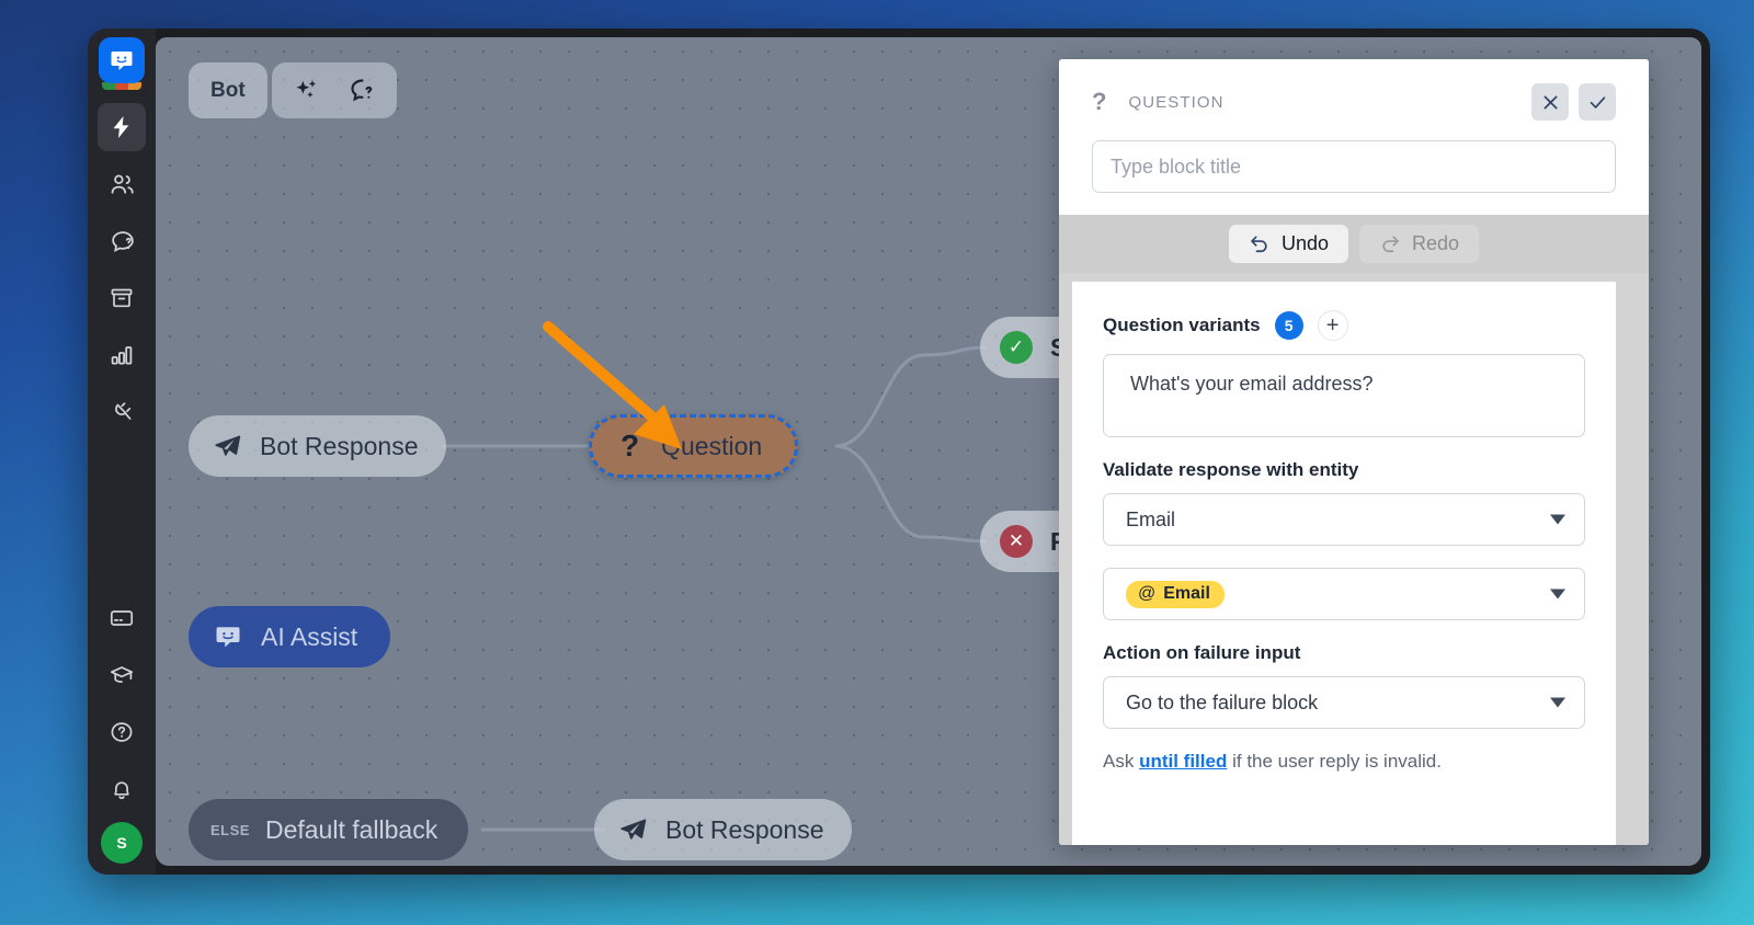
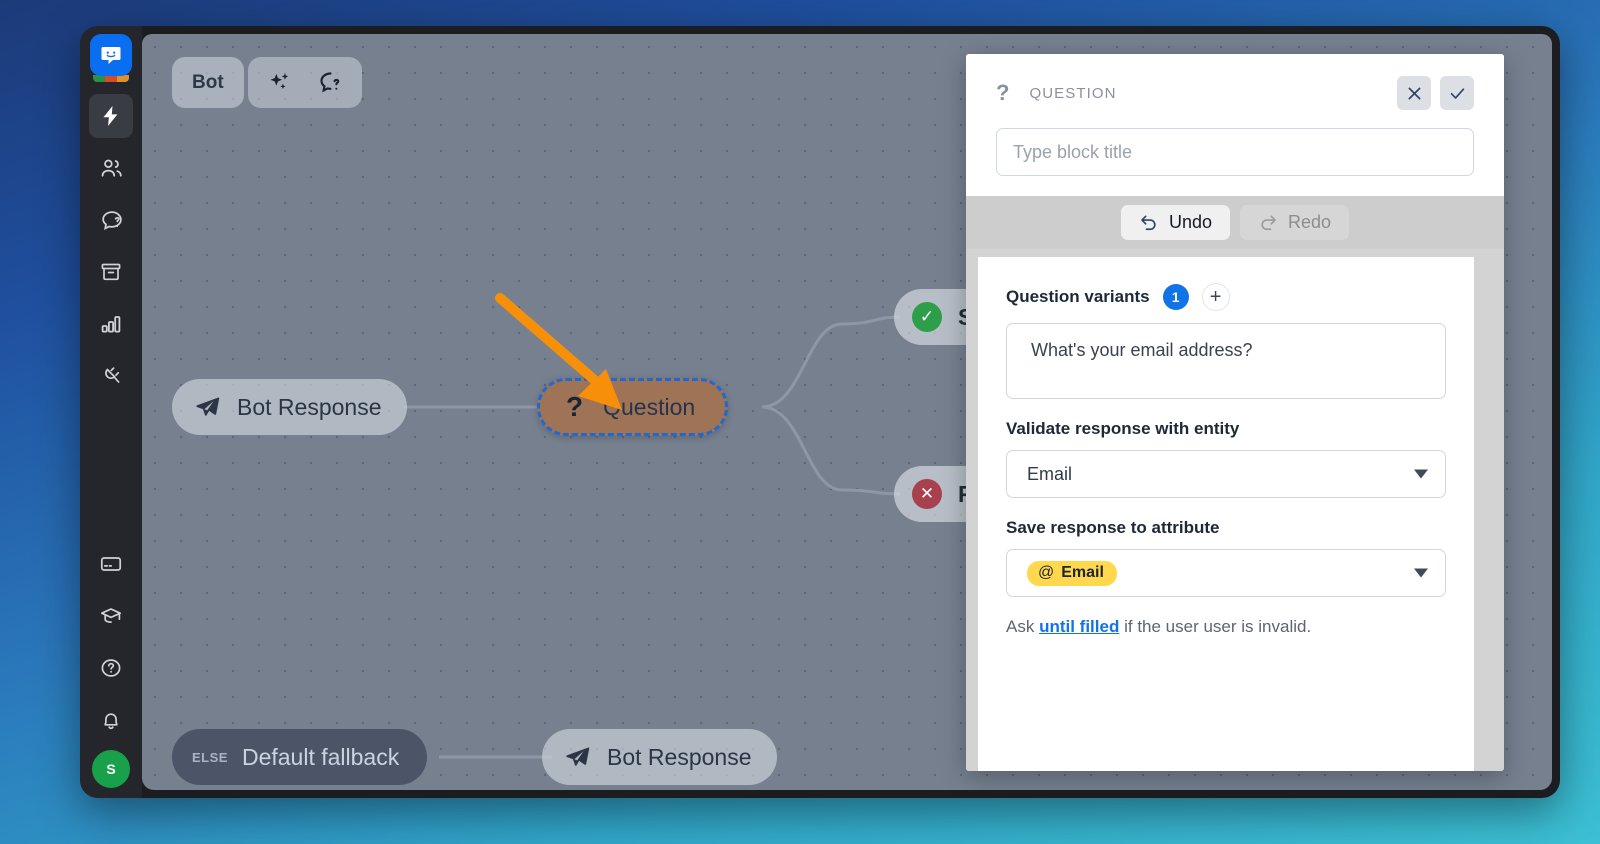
  S
  Bot
  Bot Response
  ?
  uestion
  ✓
  ✕
- AI Assist
  ELSE
  Default fallback
  Bot Response
  ?
  QUESTION
  Type block title
  Undo
  Redo
  Question variants
- 5
+ 1
  +
  What's your email address?
  Validate response with entity
  Email
+ Save response to attribute
  @
  Email
- Action on failure input
- Go to the failure block
- Ask until filled if the user reply is invalid.
+ Ask until filled if the user user is invalid.
